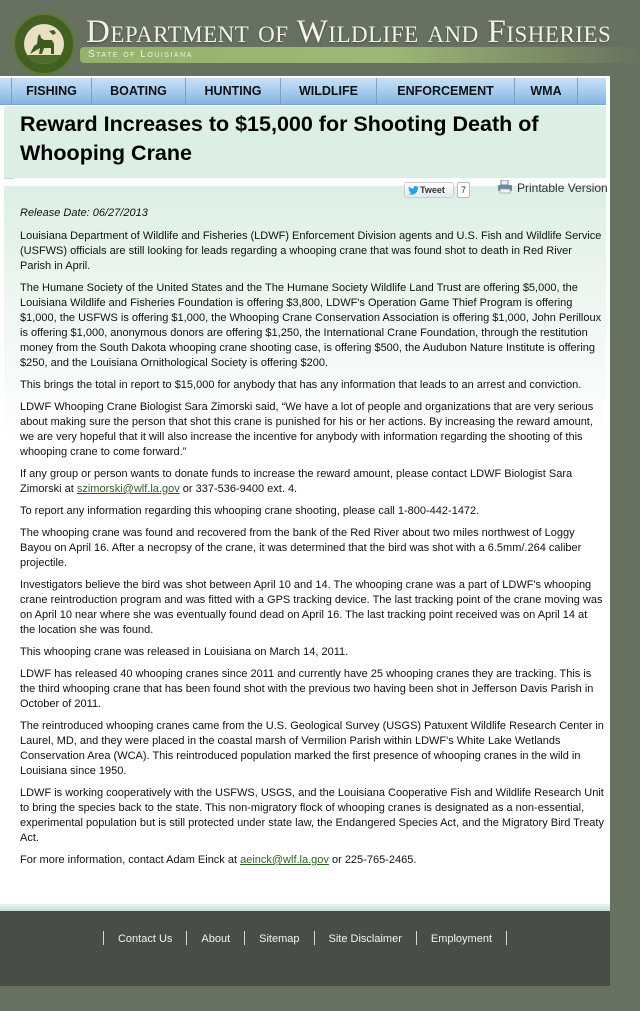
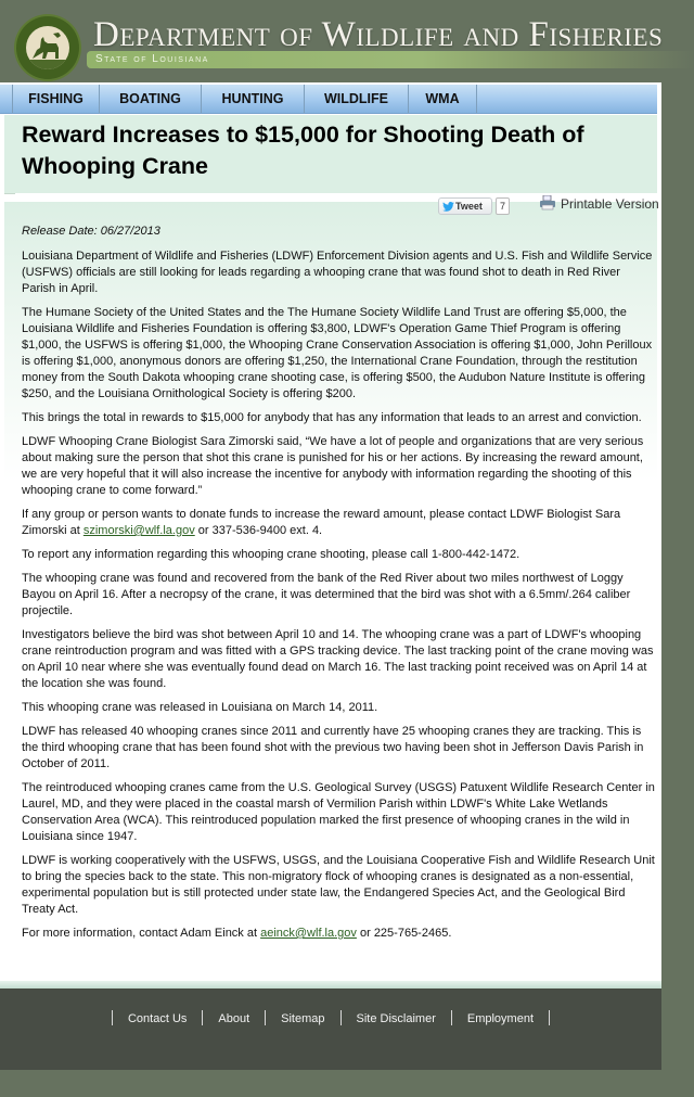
  Department of Wildlife and Fisheries
  State of Louisiana
  FISHING
  BOATING
  HUNTING
  WILDLIFE
- ENFORCEMENT
  WMA
  Reward Increases to $15,000 for Shooting Death of Whooping Crane
  Tweet
  7
  Printable Version
  Release Date: 06/27/2013
  Louisiana Department of Wildlife and Fisheries (LDWF) Enforcement Division agents and U.S. Fish and Wildlife Service (USFWS) officials are still looking for leads regarding a whooping crane that was found shot to death in Red River Parish in April.
  The Humane Society of the United States and the The Humane Society Wildlife Land Trust are offering $5,000, the Louisiana Wildlife and Fisheries Foundation is offering $3,800, LDWF's Operation Game Thief Program is offering $1,000, the USFWS is offering $1,000, the Whooping Crane Conservation Association is offering $1,000, John Perilloux is offering $1,000, anonymous donors are offering $1,250, the International Crane Foundation, through the restitution money from the South Dakota whooping crane shooting case, is offering $500, the Audubon Nature Institute is offering $250, and the Louisiana Ornithological Society is offering $200.
- This brings the total in report to $15,000 for anybody that has any information that leads to an arrest and conviction.
+ This brings the total in rewards to $15,000 for anybody that has any information that leads to an arrest and conviction.
  LDWF Whooping Crane Biologist Sara Zimorski said, “We have a lot of people and organizations that are very serious about making sure the person that shot this crane is punished for his or her actions. By increasing the reward amount, we are very hopeful that it will also increase the incentive for anybody with information regarding the shooting of this whooping crane to come forward.”
  If any group or person wants to donate funds to increase the reward amount, please contact LDWF Biologist Sara Zimorski at szimorski@wlf.la.gov or 337-536-9400 ext. 4.
  To report any information regarding this whooping crane shooting, please call 1-800-442-1472.
  The whooping crane was found and recovered from the bank of the Red River about two miles northwest of Loggy Bayou on April 16. After a necropsy of the crane, it was determined that the bird was shot with a 6.5mm/.264 caliber projectile.
- Investigators believe the bird was shot between April 10 and 14. The whooping crane was a part of LDWF's whooping crane reintroduction program and was fitted with a GPS tracking device. The last tracking point of the crane moving was on April 10 near where she was eventually found dead on April 16. The last tracking point received was on April 14 at the location she was found.
+ Investigators believe the bird was shot between April 10 and 14. The whooping crane was a part of LDWF's whooping crane reintroduction program and was fitted with a GPS tracking device. The last tracking point of the crane moving was on April 10 near where she was eventually found dead on March 16. The last tracking point received was on April 14 at the location she was found.
  This whooping crane was released in Louisiana on March 14, 2011.
  LDWF has released 40 whooping cranes since 2011 and currently have 25 whooping cranes they are tracking. This is the third whooping crane that has been found shot with the previous two having been shot in Jefferson Davis Parish in October of 2011.
- The reintroduced whooping cranes came from the U.S. Geological Survey (USGS) Patuxent Wildlife Research Center in Laurel, MD, and they were placed in the coastal marsh of Vermilion Parish within LDWF's White Lake Wetlands Conservation Area (WCA). This reintroduced population marked the first presence of whooping cranes in the wild in Louisiana since 1950.
+ The reintroduced whooping cranes came from the U.S. Geological Survey (USGS) Patuxent Wildlife Research Center in Laurel, MD, and they were placed in the coastal marsh of Vermilion Parish within LDWF's White Lake Wetlands Conservation Area (WCA). This reintroduced population marked the first presence of whooping cranes in the wild in Louisiana since 1947.
- LDWF is working cooperatively with the USFWS, USGS, and the Louisiana Cooperative Fish and Wildlife Research Unit to bring the species back to the state. This non-migratory flock of whooping cranes is designated as a non-essential, experimental population but is still protected under state law, the Endangered Species Act, and the Migratory Bird Treaty Act.
+ LDWF is working cooperatively with the USFWS, USGS, and the Louisiana Cooperative Fish and Wildlife Research Unit to bring the species back to the state. This non-migratory flock of whooping cranes is designated as a non-essential, experimental population but is still protected under state law, the Endangered Species Act, and the Geological Bird Treaty Act.
  For more information, contact Adam Einck at aeinck@wlf.la.gov or 225-765-2465.
  Contact Us About Sitemap Site Disclaimer Employment
